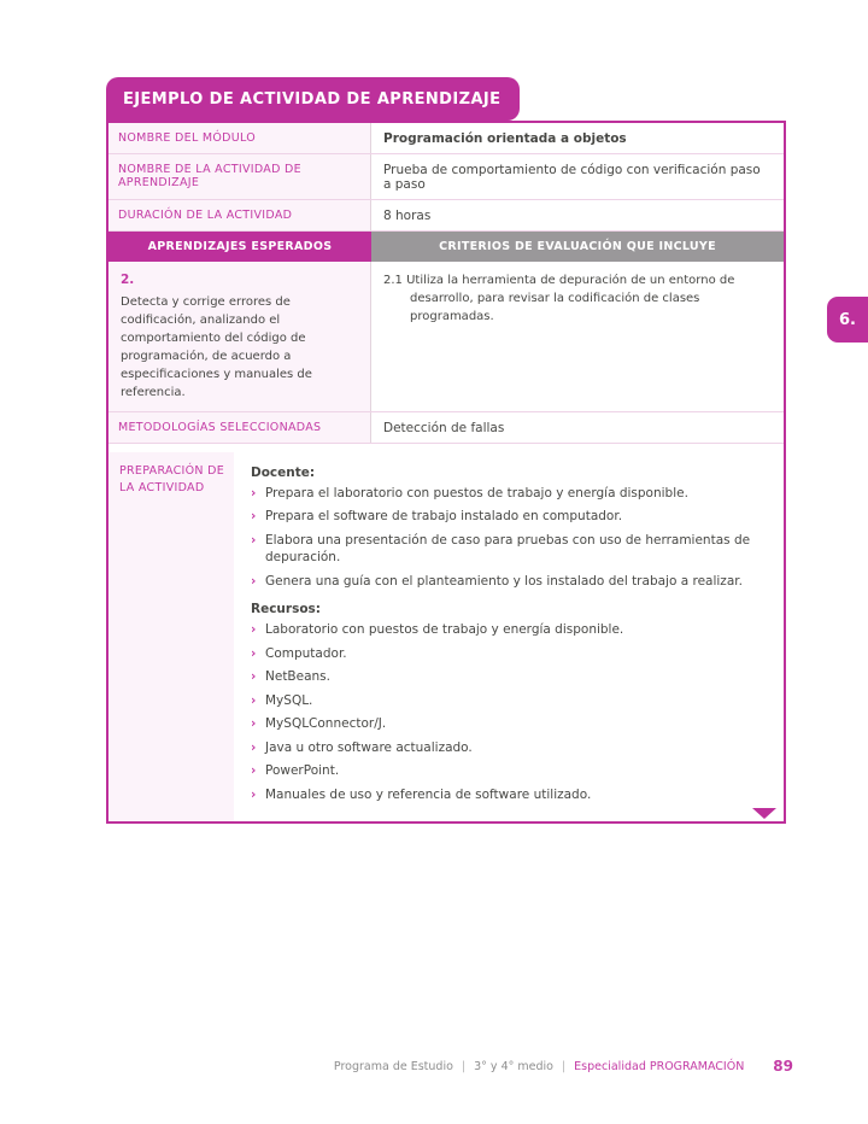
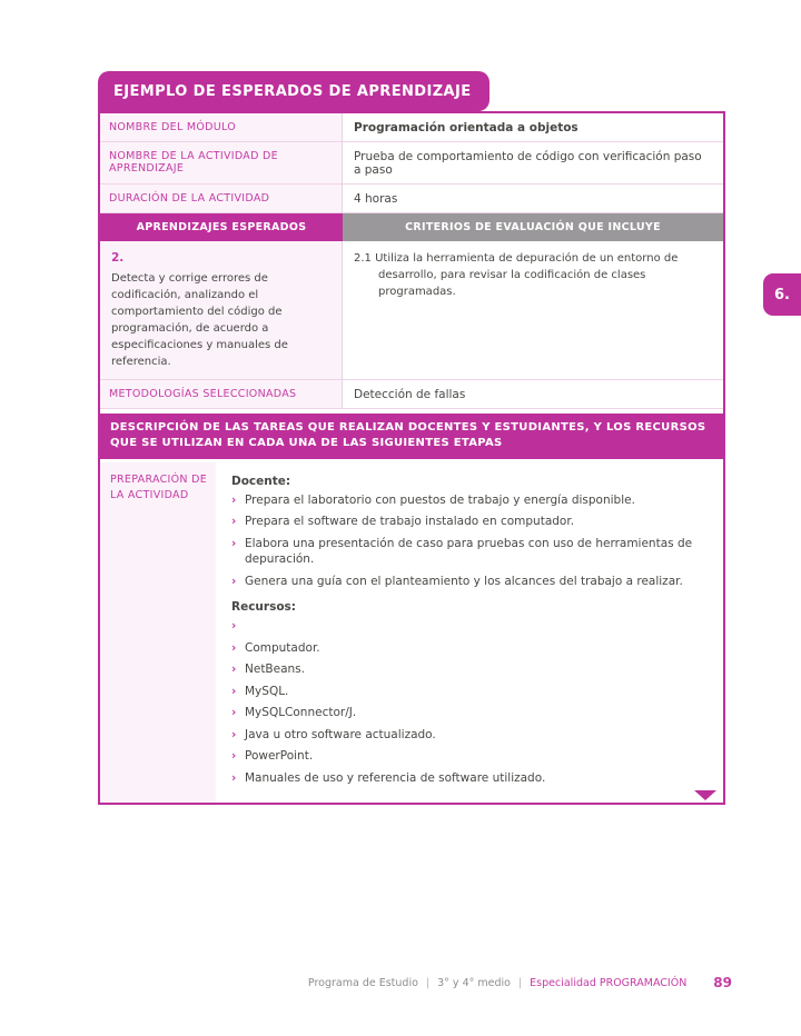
- EJEMPLO DE ACTIVIDAD DE APRENDIZAJE
+ EJEMPLO DE ESPERADOS DE APRENDIZAJE
  NOMBRE DEL MÓDULO
  Programación orientada a objetos
  NOMBRE DE LA ACTIVIDAD DE APRENDIZAJE
  Prueba de comportamiento de código con verificación paso a paso
  DURACIÓN DE LA ACTIVIDAD
- 8 horas
+ 4 horas
  APRENDIZAJES ESPERADOS
  CRITERIOS DE EVALUACIÓN QUE INCLUYE
  2.
  Detecta y corrige errores de codificación, analizando el comportamiento del código de programación, de acuerdo a especificaciones y manuales de referencia.
  2.1 Utiliza la herramienta de depuración de un entorno de desarrollo, para revisar la codificación de clases programadas.
  METODOLOGÍAS SELECCIONADAS
  Detección de fallas
+ DESCRIPCIÓN DE LAS TAREAS QUE REALIZAN DOCENTES Y ESTUDIANTES, Y LOS RECURSOS QUE SE UTILIZAN EN CADA UNA DE LAS SIGUIENTES ETAPAS
  PREPARACIÓN DE LA ACTIVIDAD
  Docente:
  ›
  Prepara el laboratorio con puestos de trabajo y energía disponible.
  ›
  Prepara el software de trabajo instalado en computador.
  ›
  Elabora una presentación de caso para pruebas con uso de herramientas de depuración.
  ›
- Genera una guía con el planteamiento y los instalado del trabajo a realizar.
+ Genera una guía con el planteamiento y los alcances del trabajo a realizar.
  Recursos:
  ›
- Laboratorio con puestos de trabajo y energía disponible.
  ›
  Computador.
  ›
  NetBeans.
  ›
  MySQL.
  ›
  MySQLConnector/J.
  ›
  Java u otro software actualizado.
  ›
  PowerPoint.
  ›
  Manuales de uso y referencia de software utilizado.
  6.
  Programa de Estudio
  |
  3° y 4° medio
  |
  Especialidad PROGRAMACIÓN
  89
